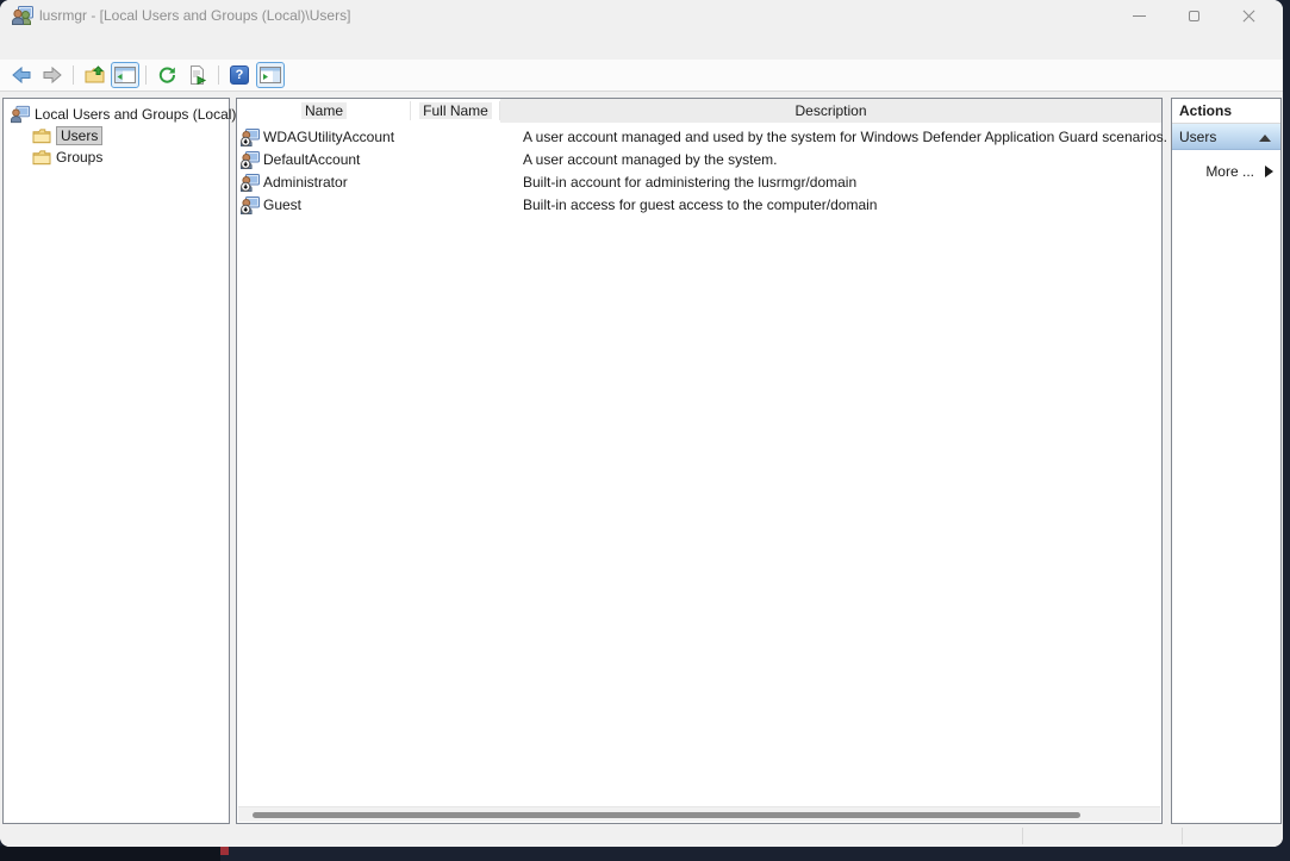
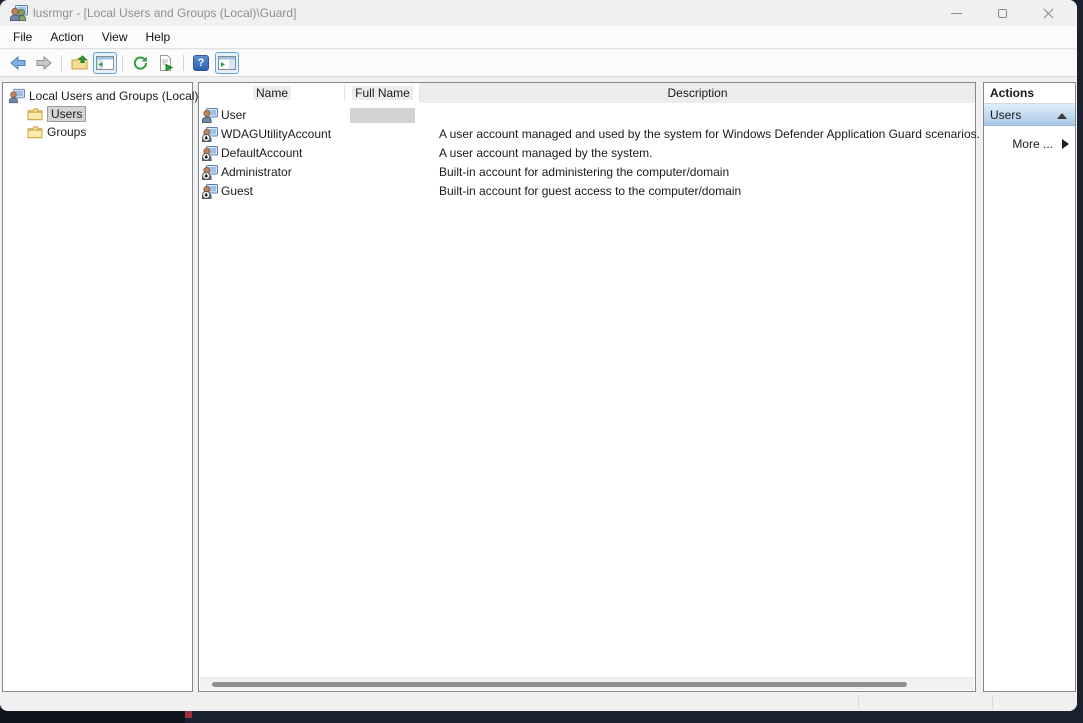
- lusrmgr - [Local Users and Groups (Local)\Users]
+ lusrmgr - [Local Users and Groups (Local)\Guard]
+ File
+ Action
+ View
+ Help
  ?
  Local Users and Groups (Local)
  Users
  Groups
  Name
  Full Name
  Description
+ User
  WDAGUtilityAccount
  A user account managed and used by the system for Windows Defender Application Guard scenarios.
  DefaultAccount
  A user account managed by the system.
  Administrator
- Built-in account for administering the lusrmgr/domain
+ Built-in account for administering the computer/domain
  Guest
- Built-in access for guest access to the computer/domain
+ Built-in account for guest access to the computer/domain
  Actions
  Users
  More ...
